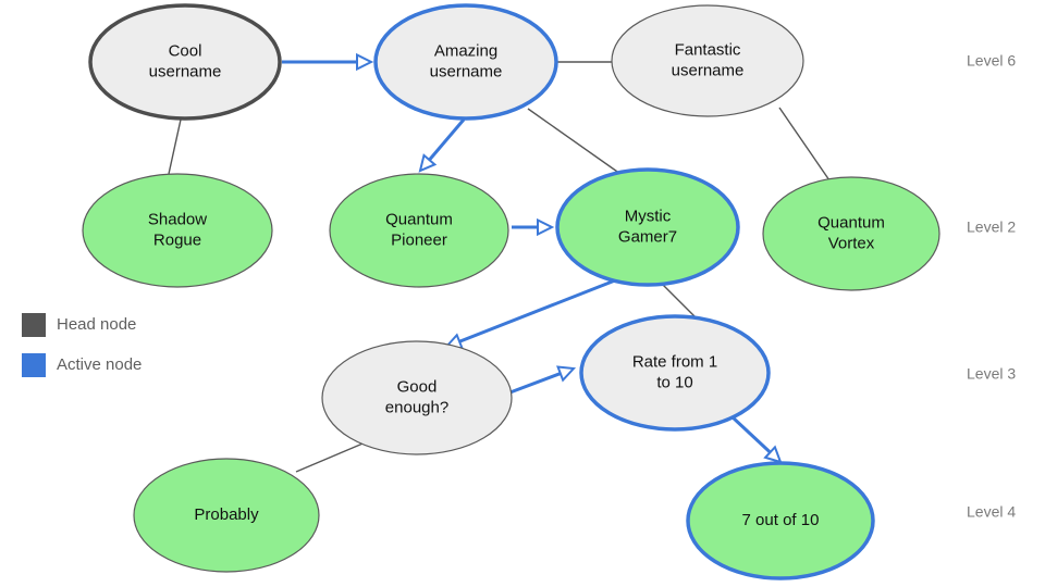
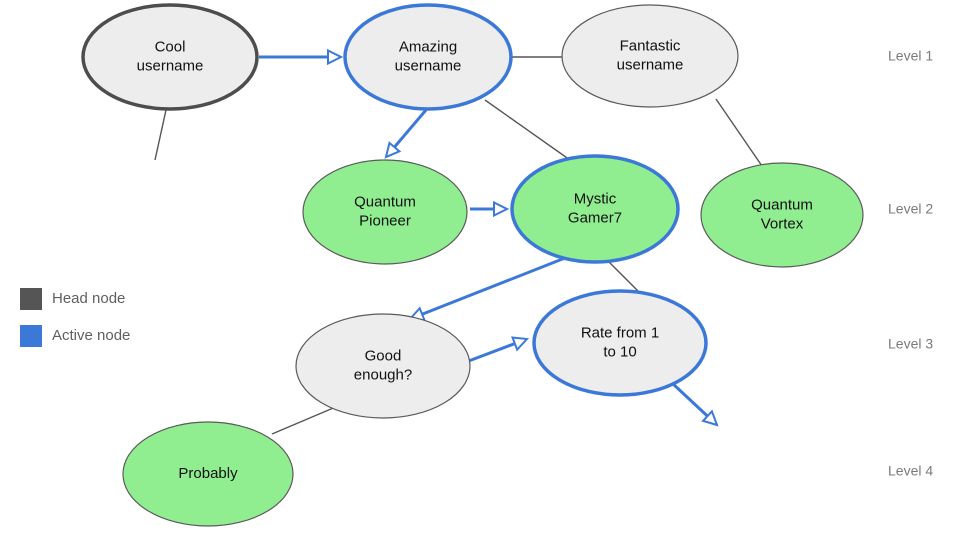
  Cool
  username
  Amazing
  username
  Fantastic
  username
- Shadow
- Rogue
  Quantum
  Pioneer
  Mystic
  Gamer7
  Quantum
  Vortex
  Good
  enough?
  Rate from 1
  to 10
  Probably
- 7 out of 10
  Head node
  Active node
- Level 6
+ Level 1
  Level 2
  Level 3
  Level 4
